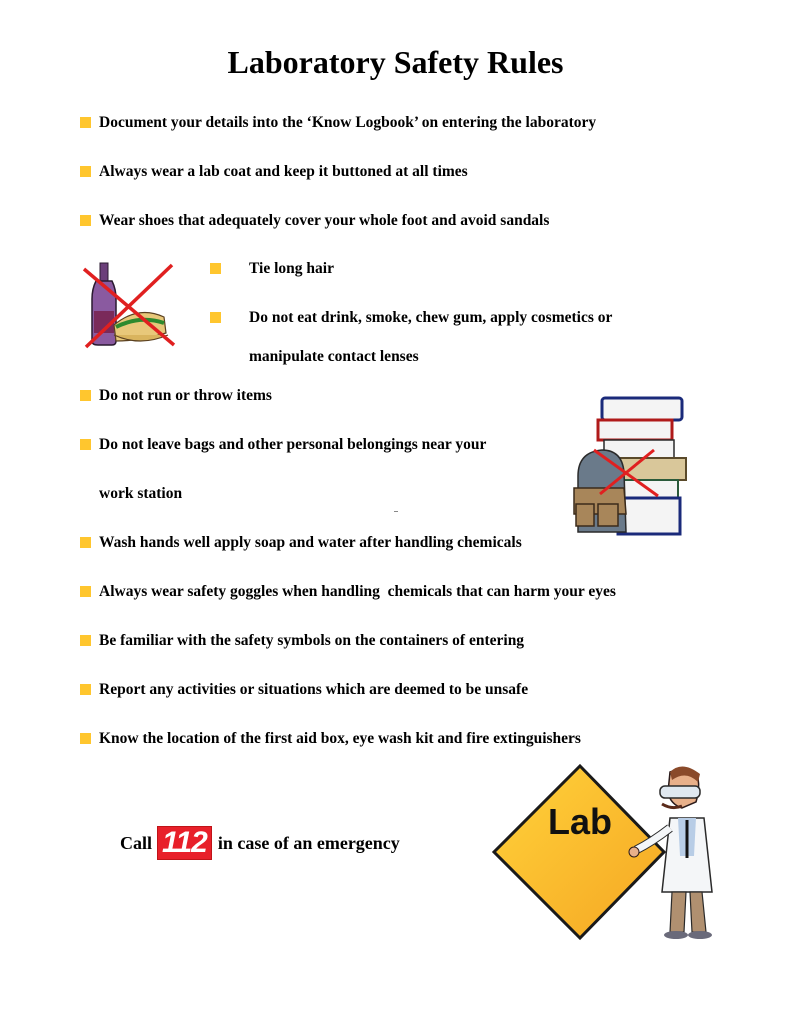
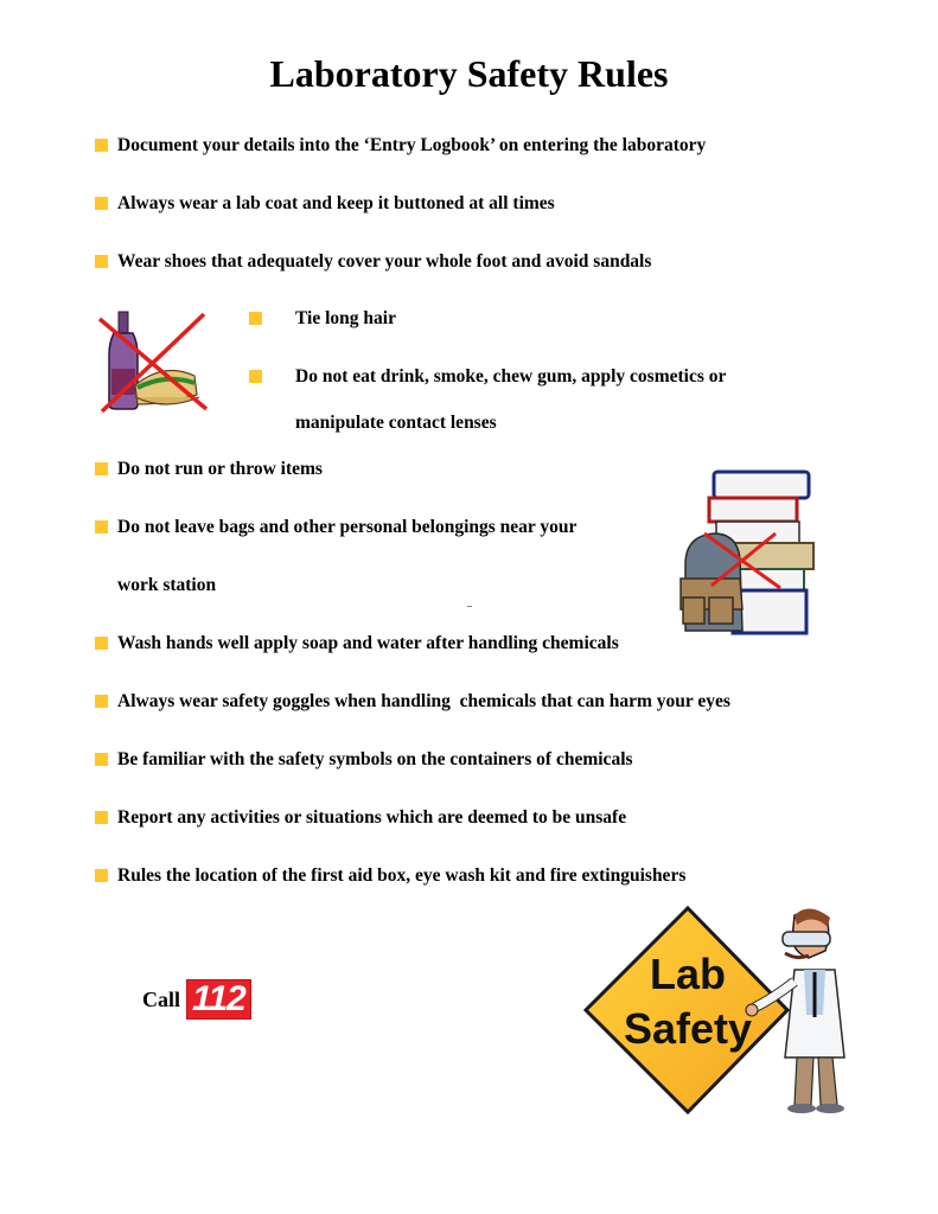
  Laboratory Safety Rules
- Document your details into the ‘Know Logbook’ on entering the laboratory
+ Document your details into the ‘Entry Logbook’ on entering the laboratory
  Always wear a lab coat and keep it buttoned at all times
  Wear shoes that adequately cover your whole foot and avoid sandals
  Tie long hair
  Do not eat drink, smoke, chew gum, apply cosmetics or
  manipulate contact lenses
  Do not run or throw items
  Do not leave bags and other personal belongings near your
  work station
  Wash hands well apply soap and water after handling chemicals
  Always wear safety goggles when handling chemicals that can harm your eyes
- Be familiar with the safety symbols on the containers of entering
+ Be familiar with the safety symbols on the containers of chemicals
  Report any activities or situations which are deemed to be unsafe
- Know the location of the first aid box, eye wash kit and fire extinguishers
+ Rules the location of the first aid box, eye wash kit and fire extinguishers
  Call
  112
- in case of an emergency
  Lab
+ Safety
